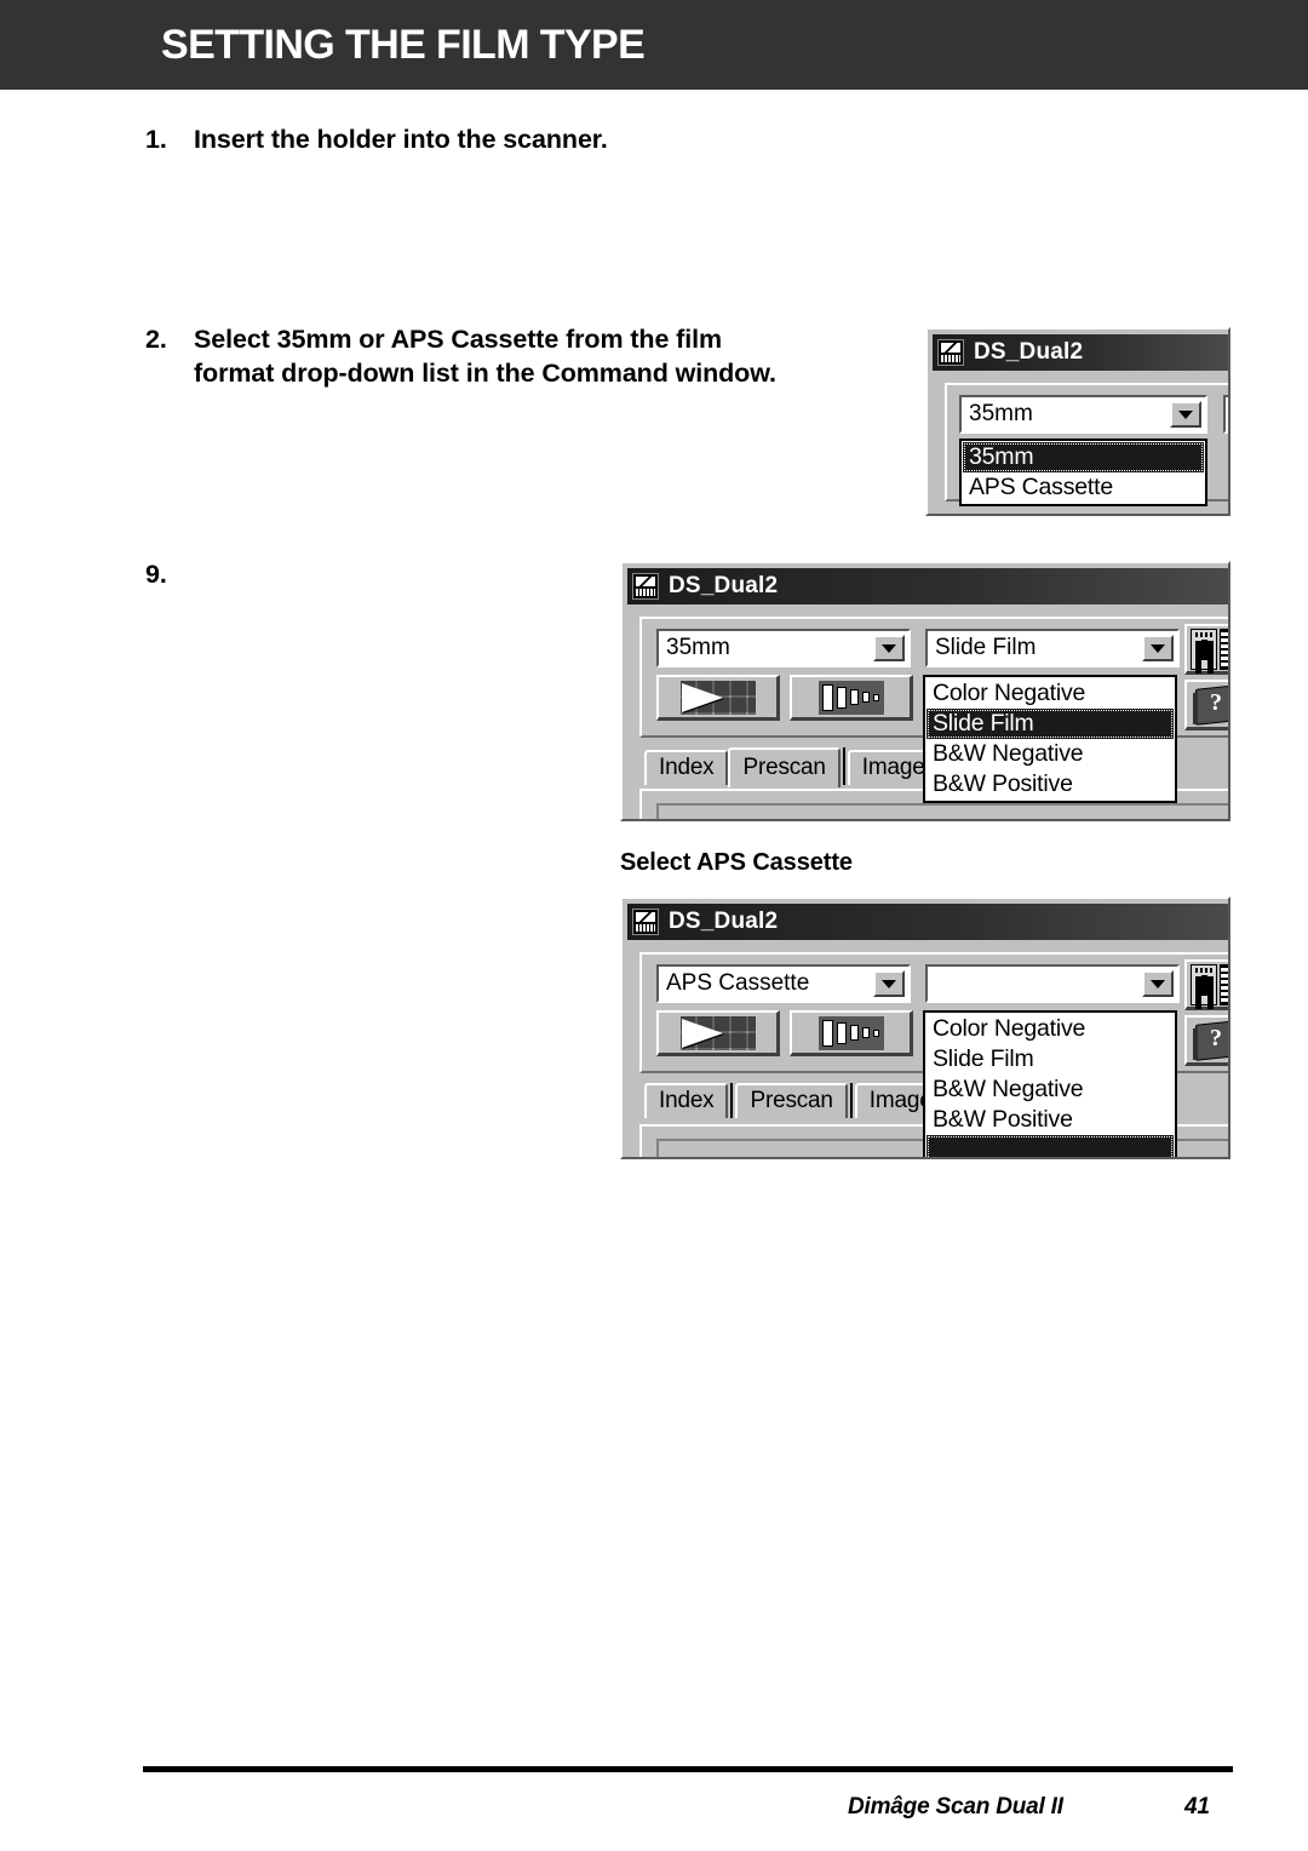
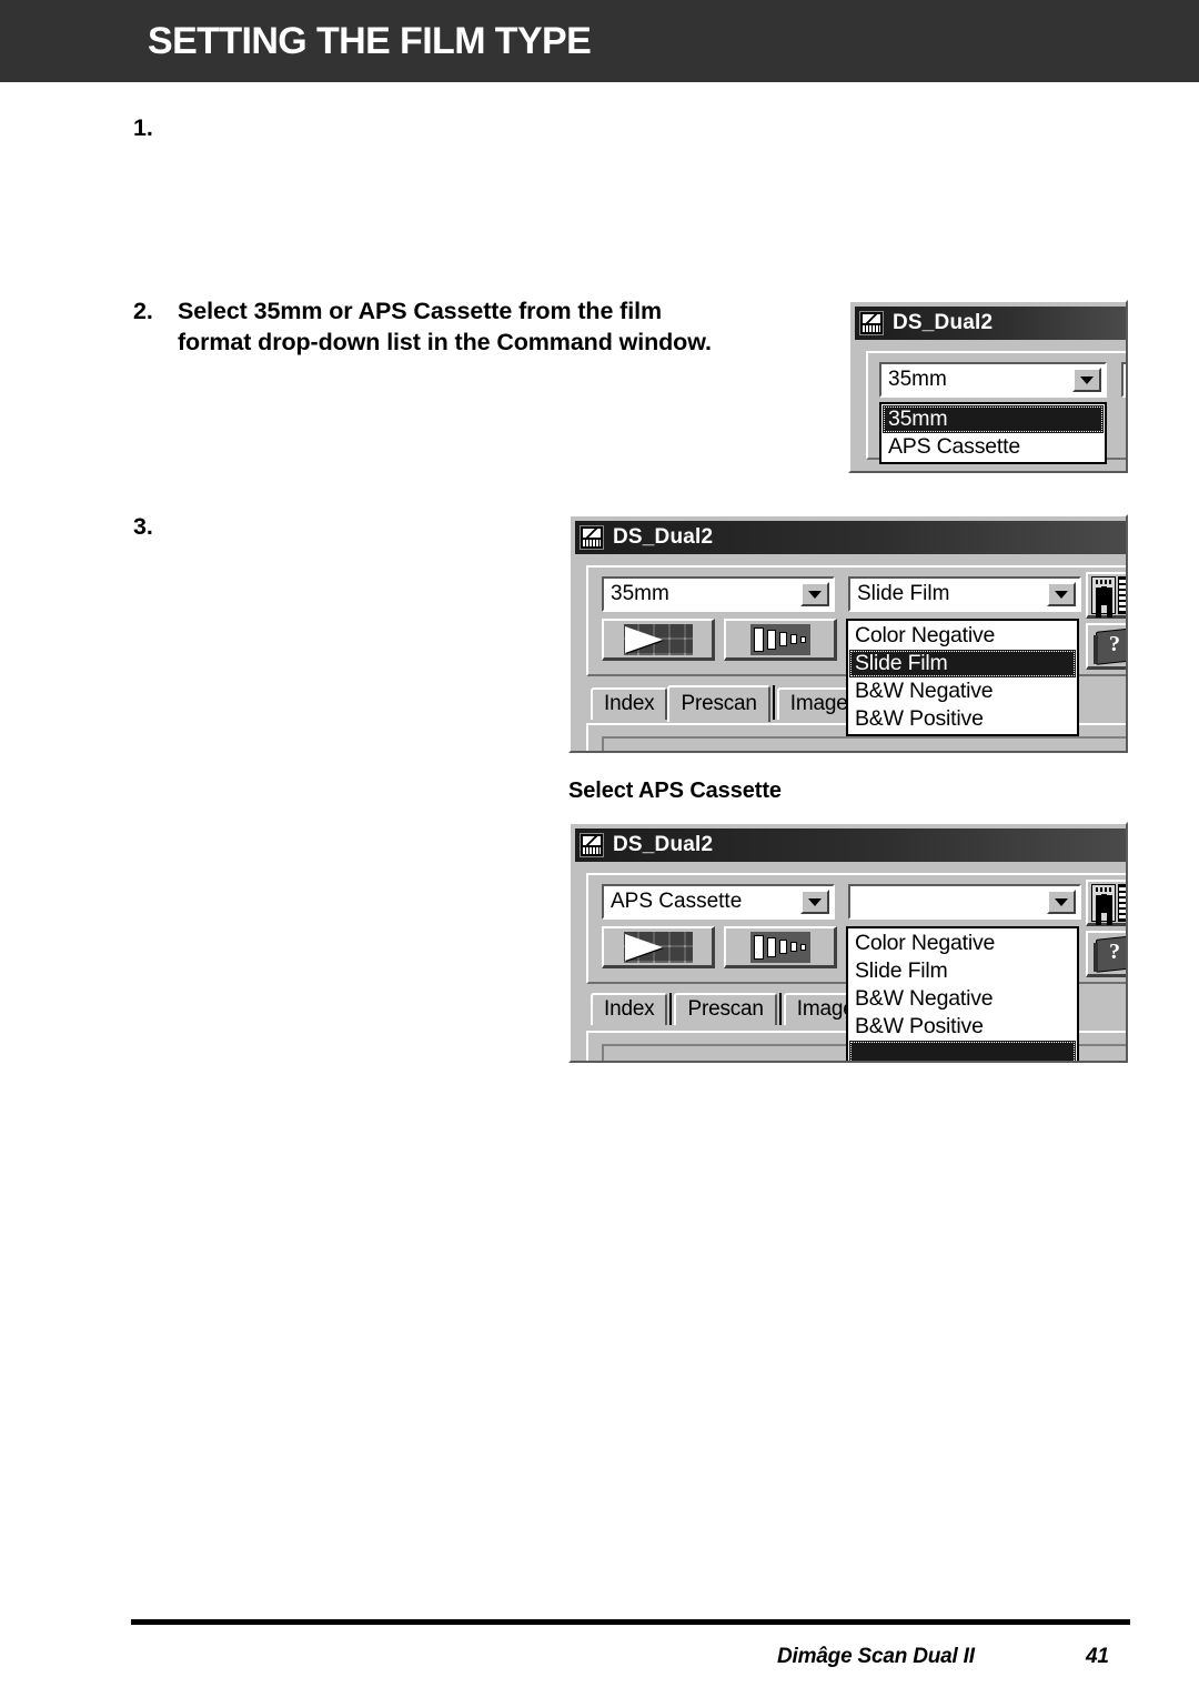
  SETTING THE FILM TYPE
  1.
- Insert the holder into the scanner.
  2.
  Select 35mm or APS Cassette from the film
  format drop-down list in the Command window.
  DS_Dual2
  35mm
  35mm
  APS Cassette
- 9.
+ 3.
  DS_Dual2
  35mm
  Slide Film
  Index
  Prescan
  Color Negative
  Slide Film
  B&W Negative
  B&W Positive
  Select APS Cassette
  DS_Dual2
  APS Cassette
  Index
  Prescan
  Color Negative
  Slide Film
  B&W Negative
  B&W Positive
  Dimâge Scan Dual II
  41
